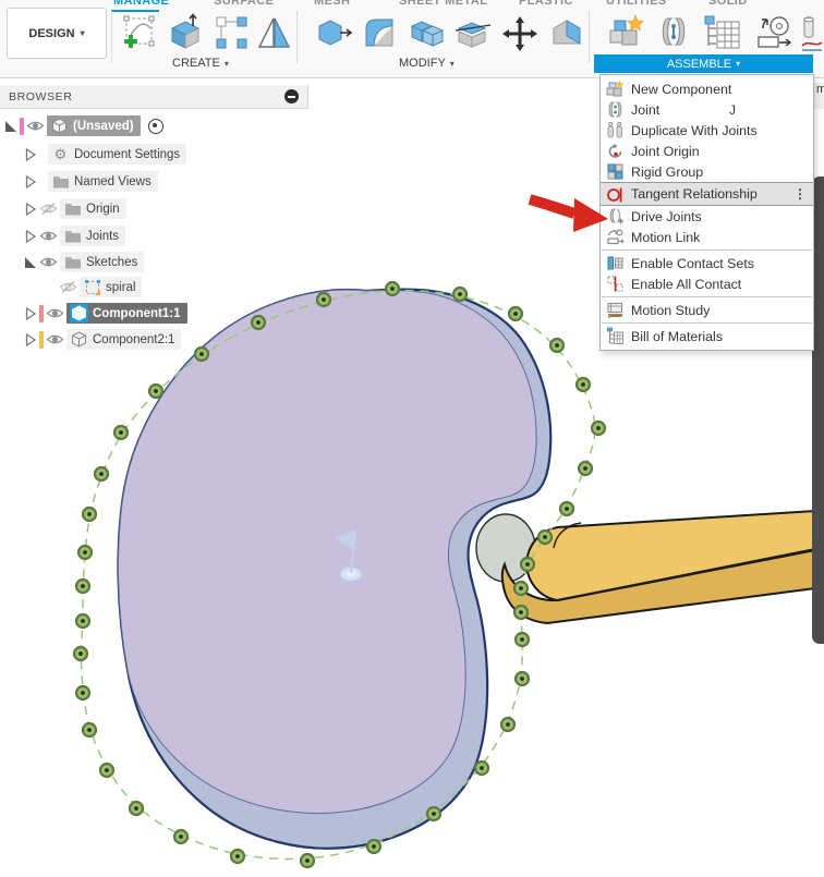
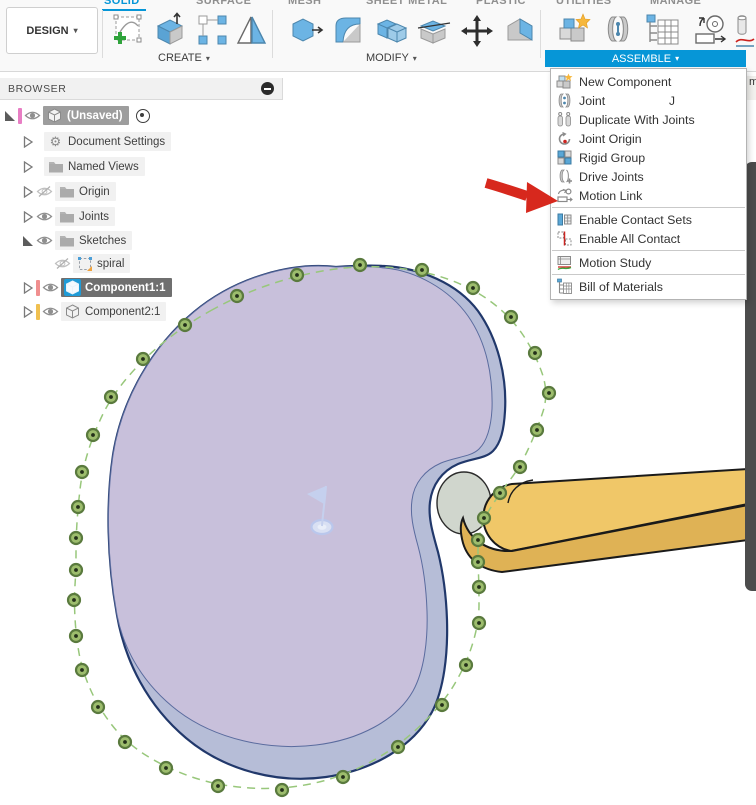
- MANAGE
+ SOLID
  SURFACE
  MESH
  SHEET METAL
  PLASTIC
  UTILITIES
- SOLID
+ MANAGE
  DESIGN
  ▾
  CREATE
  ▾
  MODIFY
  ▾
  ASSEMBLE
  ▾
  BROWSER
  (Unsaved)
  ⚙
  Document Settings
  Named Views
  Origin
  Joints
  Sketches
  spiral
  Component1:1
  Component2:1
  New Component
  Joint
  J
  Duplicate With Joints
  Joint Origin
  Rigid Group
- Tangent Relationship
- ⋮
  Drive Joints
  Motion Link
  Enable Contact Sets
  Enable All Contact
  Motion Study
  Bill of Materials
  m
